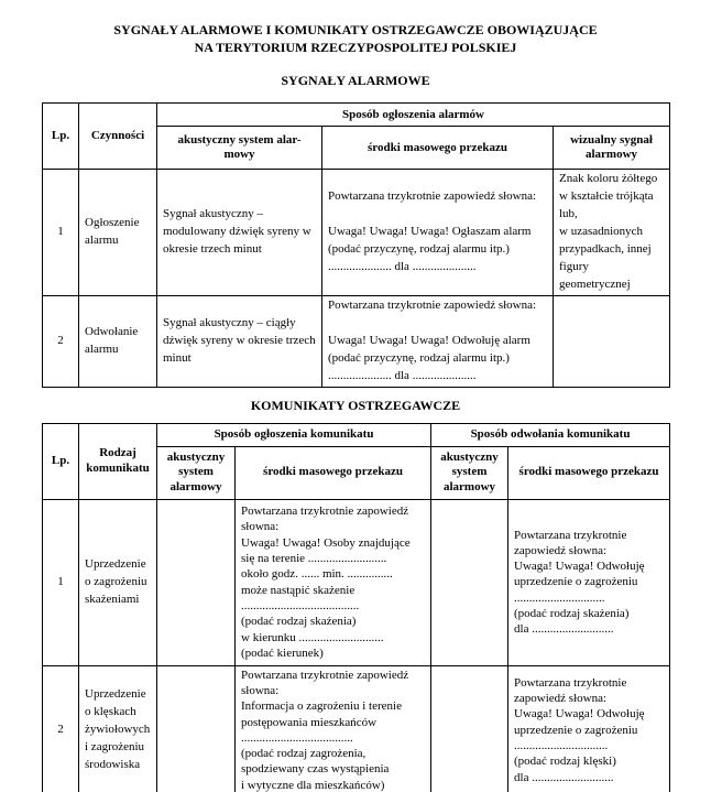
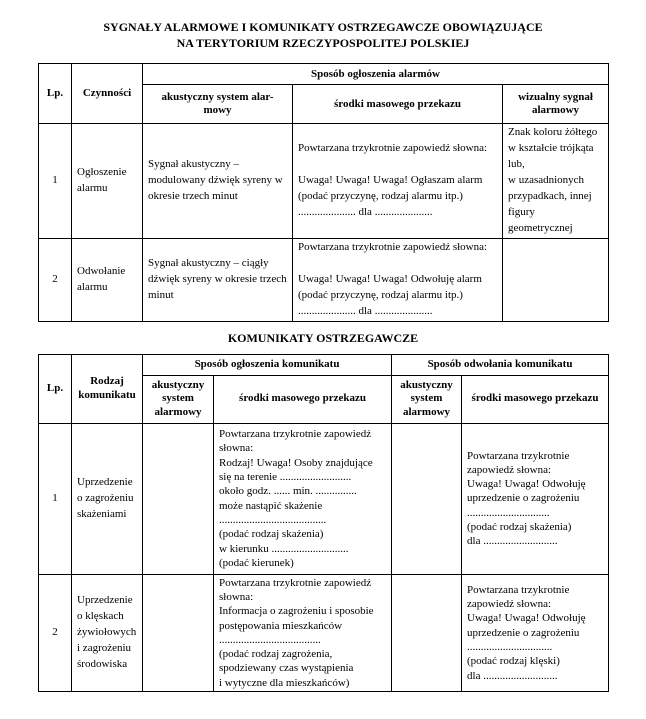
  SYGNAŁY ALARMOWE I KOMUNIKATY OSTRZEGAWCZE OBOWIĄZUJĄCE
  NA TERYTORIUM RZECZYPOSPOLITEJ POLSKIEJ
- SYGNAŁY ALARMOWE
  Lp.	Czynności	Sposób ogłoszenia alarmów
  akustyczny system alar-mowy	środki masowego przekazu	wizualny sygnał alarmowy
  1	Ogłoszenie alarmu	Sygnał akustyczny – modulowany dźwięk syreny w okresie trzech minut	Powtarzana trzykrotnie zapowiedź słowna: Uwaga! Uwaga! Uwaga! Ogłaszam alarm(podać przyczynę, rodzaj alarmu itp.)..................... dla .....................	Znak koloru żółtegow kształcie trójkątalub,w uzasadnionychprzypadkach, innejfigurygeometrycznej
  2	Odwołanie alarmu	Sygnał akustyczny – ciągły dźwięk syreny w okresie trzech minut	Powtarzana trzykrotnie zapowiedź słowna: Uwaga! Uwaga! Uwaga! Odwołuję alarm(podać przyczynę, rodzaj alarmu itp.)..................... dla .....................
  KOMUNIKATY OSTRZEGAWCZE
  Lp.	Rodzaj komunikatu	Sposób ogłoszenia komunikatu	Sposób odwołania komunikatu
  akustyczny system alarmowy	środki masowego przekazu	akustyczny system alarmowy	środki masowego przekazu
- 1	Uprzedzenie o zagrożeniu skażeniami		Powtarzana trzykrotnie zapowiedź słowna:Uwaga! Uwaga! Osoby znajdujące się na terenie ..........................około godz. ...... min. ...............może nastąpić skażenie.......................................(podać rodzaj skażenia)w kierunku ............................(podać kierunek)		Powtarzana trzykrotnie zapowiedź słowna:Uwaga! Uwaga! Odwołuję uprzedzenie o zagrożeniu..............................(podać rodzaj skażenia)dla ...........................
+ 1	Uprzedzenie o zagrożeniu skażeniami		Powtarzana trzykrotnie zapowiedź słowna:Rodzaj! Uwaga! Osoby znajdujące się na terenie ..........................około godz. ...... min. ...............może nastąpić skażenie.......................................(podać rodzaj skażenia)w kierunku ............................(podać kierunek)		Powtarzana trzykrotnie zapowiedź słowna:Uwaga! Uwaga! Odwołuję uprzedzenie o zagrożeniu..............................(podać rodzaj skażenia)dla ...........................
- 2	Uprzedzenie o klęskach żywiołowych i zagrożeniu środowiska		Powtarzana trzykrotnie zapowiedź słowna:Informacja o zagrożeniu i terenie postępowania mieszkańców.....................................(podać rodzaj zagrożenia,spodziewany czas wystąpieniai wytyczne dla mieszkańców)		Powtarzana trzykrotnie zapowiedź słowna:Uwaga! Uwaga! Odwołuję uprzedzenie o zagrożeniu...............................(podać rodzaj klęski)dla ...........................
+ 2	Uprzedzenie o klęskach żywiołowych i zagrożeniu środowiska		Powtarzana trzykrotnie zapowiedź słowna:Informacja o zagrożeniu i sposobie postępowania mieszkańców.....................................(podać rodzaj zagrożenia,spodziewany czas wystąpieniai wytyczne dla mieszkańców)		Powtarzana trzykrotnie zapowiedź słowna:Uwaga! Uwaga! Odwołuję uprzedzenie o zagrożeniu...............................(podać rodzaj klęski)dla ...........................
